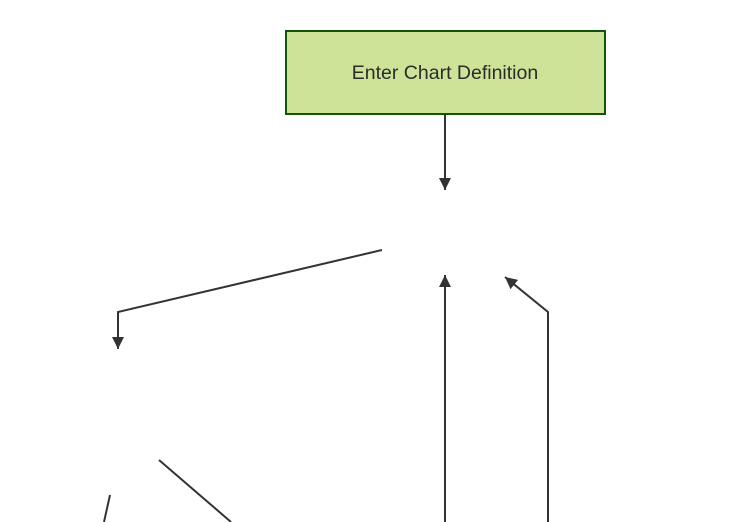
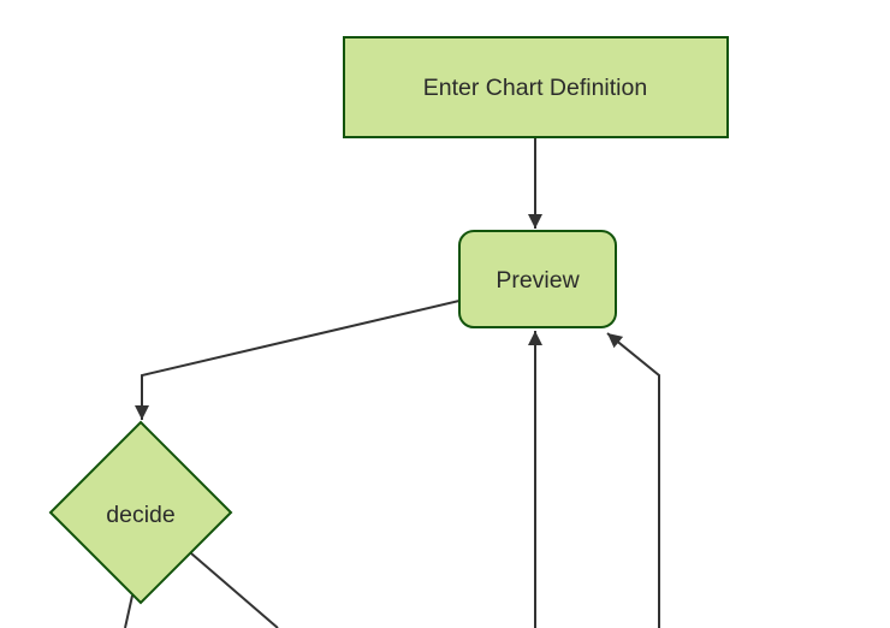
  Enter Chart Definition
+ Preview
+ decide
